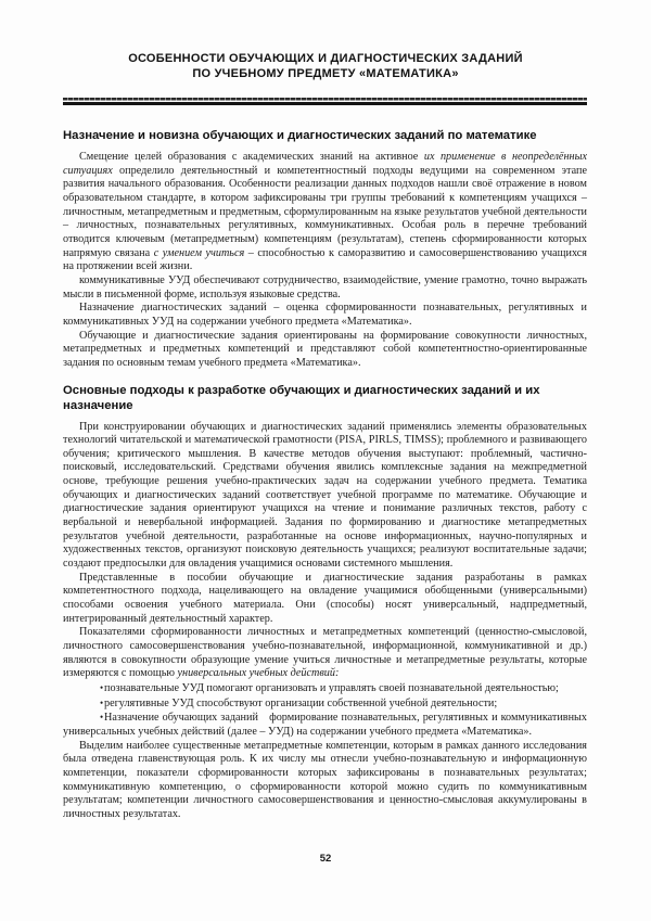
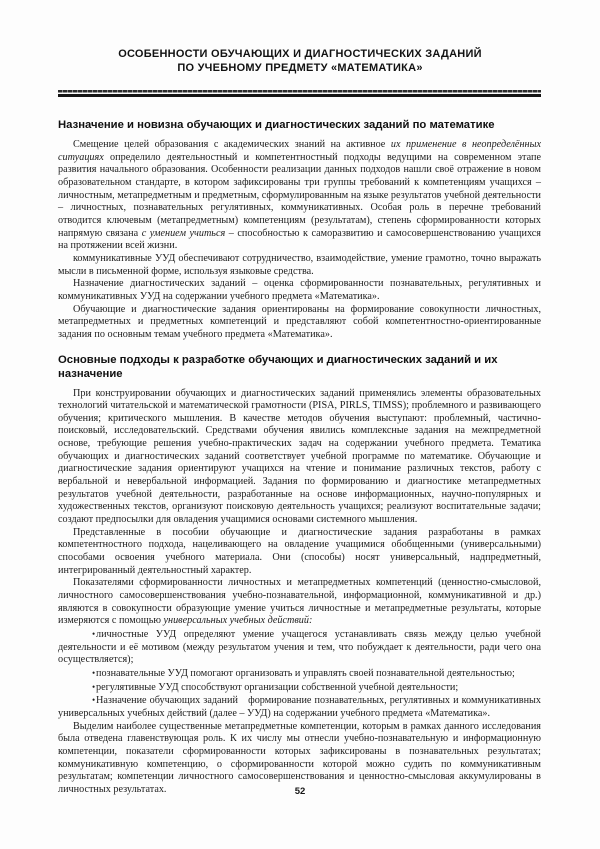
  ОСОБЕННОСТИ ОБУЧАЮЩИХ И ДИАГНОСТИЧЕСКИХ ЗАДАНИЙ
  ПО УЧЕБНОМУ ПРЕДМЕТУ «МАТЕМАТИКА»
  Назначение и новизна обучающих и диагностических заданий по математике
  Смещение целей образования с академических знаний на активное их применение в неопределённых ситуациях определило деятельностный и компетентностный подходы ведущими на современном этапе развития начального образования. Особенности реализации данных подходов нашли своё отражение в новом образовательном стандарте, в котором зафиксированы три группы требований к компетенциям учащихся – личностным, метапредметным и предметным, сформулированным на языке результатов учебной деятельности – личностных, познавательных регулятивных, коммуникативных. Особая роль в перечне требований отводится ключевым (метапредметным) компетенциям (результатам), степень сформированности которых напрямую связана с умением учиться – способностью к саморазвитию и самосовершенствованию учащихся на протяжении всей жизни.
  коммуникативные УУД обеспечивают сотрудничество, взаимодействие, умение грамотно, точно выражать мысли в письменной форме, используя языковые средства.
  Назначение диагностических заданий – оценка сформированности познавательных, регулятивных и коммуникативных УУД на содержании учебного предмета «Математика».
  Обучающие и диагностические задания ориентированы на формирование совокупности личностных, метапредметных и предметных компетенций и представляют собой компетентностно-ориентированные задания по основным темам учебного предмета «Математика».
  Основные подходы к разработке обучающих и диагностических заданий и их назначение
  При конструировании обучающих и диагностических заданий применялись элементы образовательных технологий читательской и математической грамотности (PISA, PIRLS, TIMSS); проблемного и развивающего обучения; критического мышления. В качестве методов обучения выступают: проблемный, частично-поисковый, исследовательский. Средствами обучения явились комплексные задания на межпредметной основе, требующие решения учебно-практических задач на содержании учебного предмета. Тематика обучающих и диагностических заданий соответствует учебной программе по математике. Обучающие и диагностические задания ориентируют учащихся на чтение и понимание различных текстов, работу с вербальной и невербальной информацией. Задания по формированию и диагностике метапредметных результатов учебной деятельности, разработанные на основе информационных, научно-популярных и художественных текстов, организуют поисковую деятельность учащихся; реализуют воспитательные задачи; создают предпосылки для овладения учащимися основами системного мышления.
  Представленные в пособии обучающие и диагностические задания разработаны в рамках компетентностного подхода, нацеливающего на овладение учащимися обобщенными (универсальными) способами освоения учебного материала. Они (способы) носят универсальный, надпредметный, интегрированный деятельностный характер.
  Показателями сформированности личностных и метапредметных компетенций (ценностно-смысловой, личностного самосовершенствования учебно-познавательной, информационной, коммуникативной и др.) являются в совокупности образующие умение учиться личностные и метапредметные результаты, которые измеряются с помощью универсальных учебных действий:
+ •личностные УУД определяют умение учащегося устанавливать связь между целью учебной деятельности и её мотивом (между результатом учения и тем, что побуждает к деятельности, ради чего она осуществляется);
  •познавательные УУД помогают организовать и управлять своей познавательной деятельностью;
  •регулятивные УУД способствуют организации собственной учебной деятельности;
  •Назначение обучающих заданий формирование познавательных, регулятивных и коммуникативных универсальных учебных действий (далее – УУД) на содержании учебного предмета «Математика».
  Выделим наиболее существенные метапредметные компетенции, которым в рамках данного исследования была отведена главенствующая роль. К их числу мы отнесли учебно-познавательную и информационную компетенции, показатели сформированности которых зафиксированы в познавательных результатах; коммуникативную компетенцию, о сформированности которой можно судить по коммуникативным результатам; компетенции личностного самосовершенствования и ценностно-смысловая аккумулированы в личностных результатах.
  52
